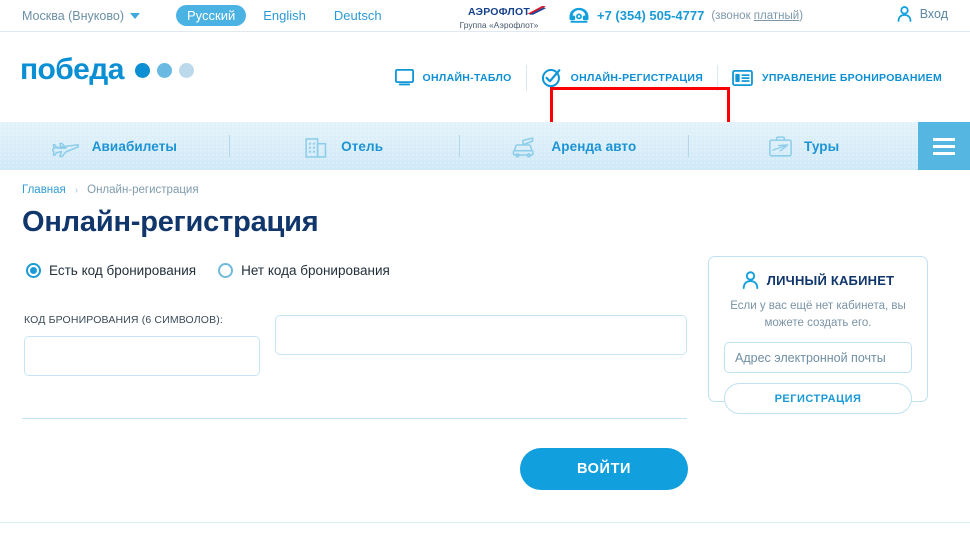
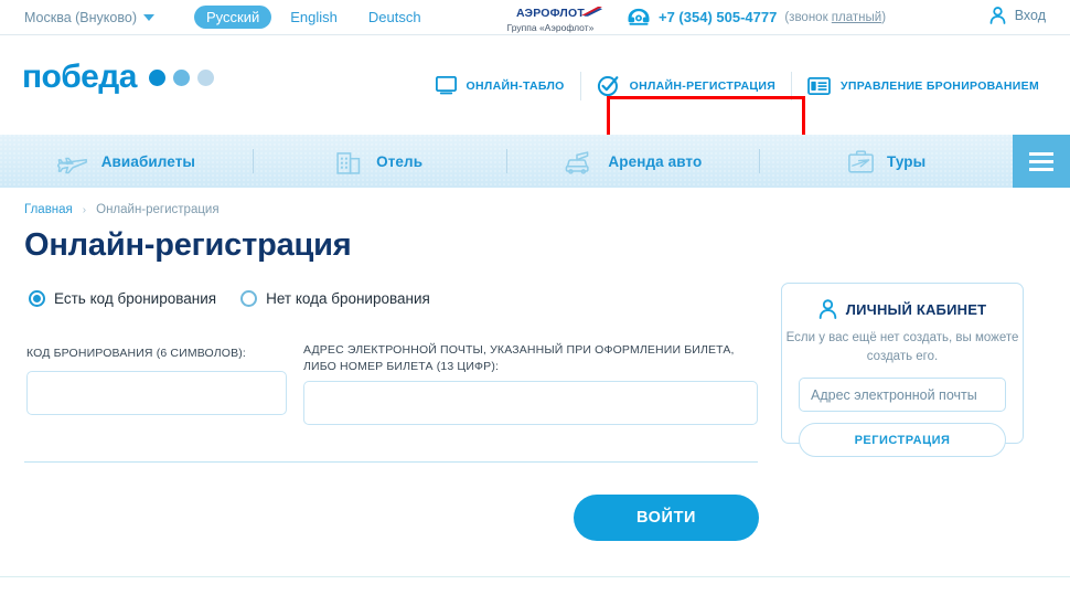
  Москва (Внуково)
  Русский
  English
  Deutsch
  АЭРОФЛОТ
  Группа «Аэрофлот»
  +7 (354) 505-4777
  (звонок платный)
  Вход
  победа
  ОНЛАЙН-ТАБЛО
  ОНЛАЙН-РЕГИСТРАЦИЯ
  УПРАВЛЕНИЕ БРОНИРОВАНИЕМ
  Авиабилеты
  Отель
  Аренда авто
  Туры
  Главная
  ›
  Онлайн-регистрация
  Онлайн-регистрация
  Есть код бронирования
  Нет кода бронирования
  КОД БРОНИРОВАНИЯ (6 СИМВОЛОВ):
+ АДРЕС ЭЛЕКТРОННОЙ ПОЧТЫ, УКАЗАННЫЙ ПРИ ОФОРМЛЕНИИ БИЛЕТА, ЛИБО НОМЕР БИЛЕТА (13 ЦИФР):
  ВОЙТИ
  ЛИЧНЫЙ КАБИНЕТ
- Если у вас ещё нет кабинета, вы можете создать его.
+ Если у вас ещё нет создать, вы можете создать его.
  Адрес электронной почты
  РЕГИСТРАЦИЯ
